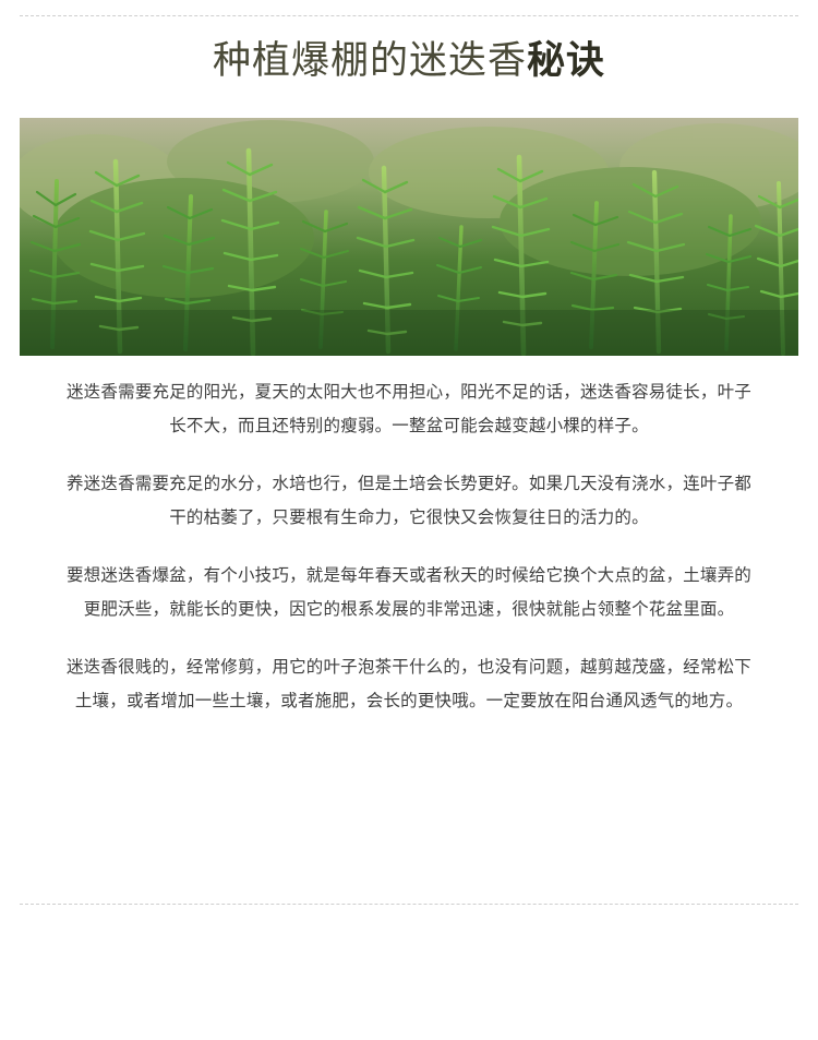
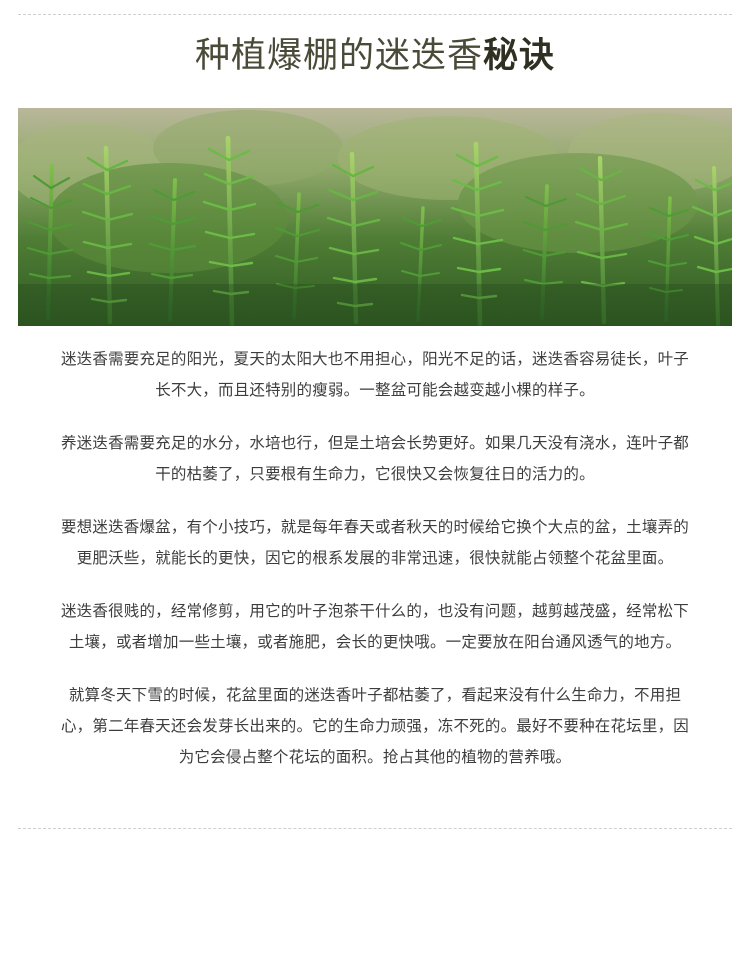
  种植爆棚的迷迭香秘诀
  迷迭香需要充足的阳光，夏天的太阳大也不用担心，阳光不足的话，迷迭香容易徒长，叶子长不大，而且还特别的瘦弱。一整盆可能会越变越小棵的样子。
  养迷迭香需要充足的水分，水培也行，但是土培会长势更好。如果几天没有浇水，连叶子都干的枯萎了，只要根有生命力，它很快又会恢复往日的活力的。
  要想迷迭香爆盆，有个小技巧，就是每年春天或者秋天的时候给它换个大点的盆，土壤弄的更肥沃些，就能长的更快，因它的根系发展的非常迅速，很快就能占领整个花盆里面。
  迷迭香很贱的，经常修剪，用它的叶子泡茶干什么的，也没有问题，越剪越茂盛，经常松下土壤，或者增加一些土壤，或者施肥，会长的更快哦。一定要放在阳台通风透气的地方。
+ 就算冬天下雪的时候，花盆里面的迷迭香叶子都枯萎了，看起来没有什么生命力，不用担心，第二年春天还会发芽长出来的。它的生命力顽强，冻不死的。最好不要种在花坛里，因为它会侵占整个花坛的面积。抢占其他的植物的营养哦。
